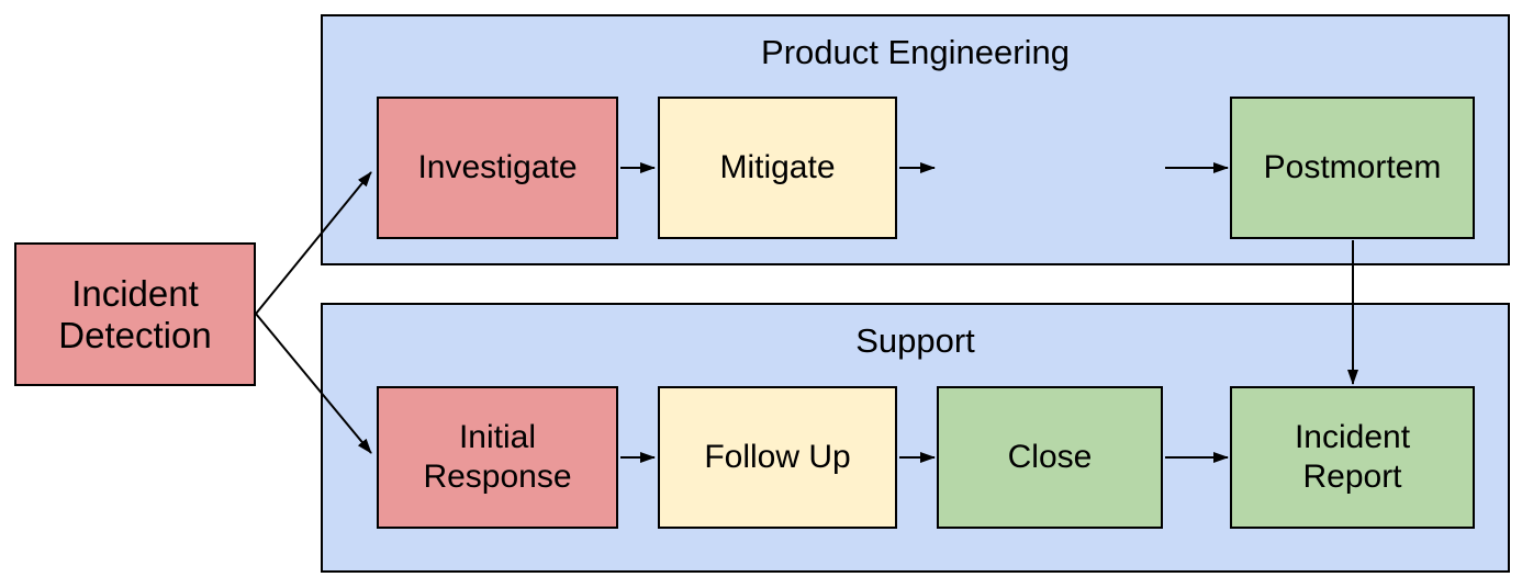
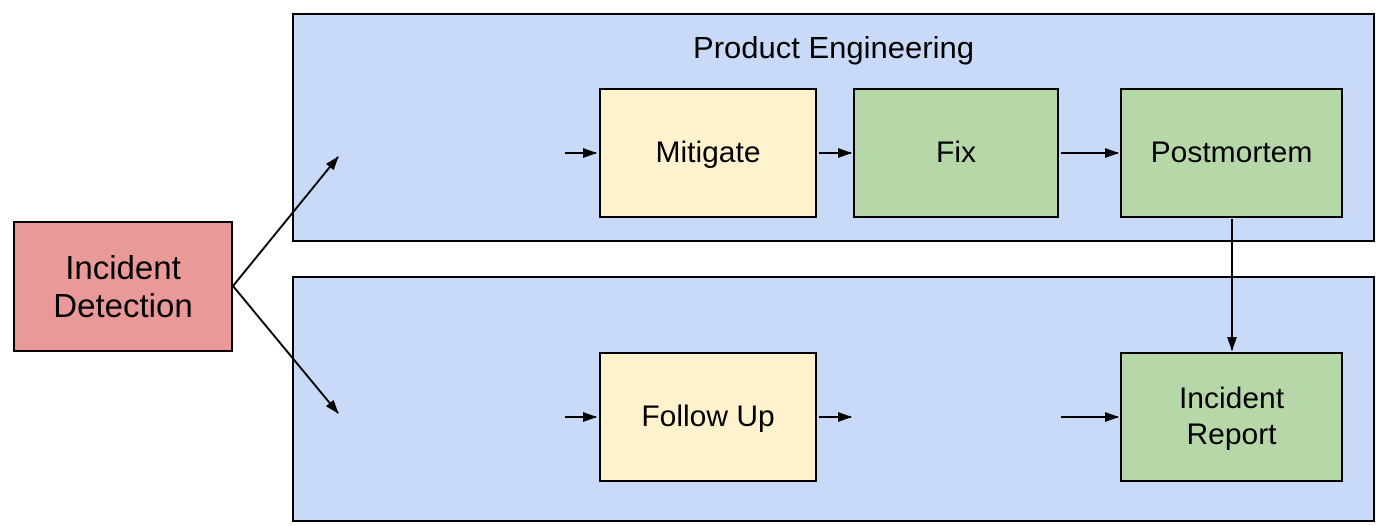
  Incident
  Detection
  Product Engineering
- Investigate
  Mitigate
+ Fix
  Postmortem
- Support
- Initial
- Response
  Follow Up
- Close
  Incident
  Report
